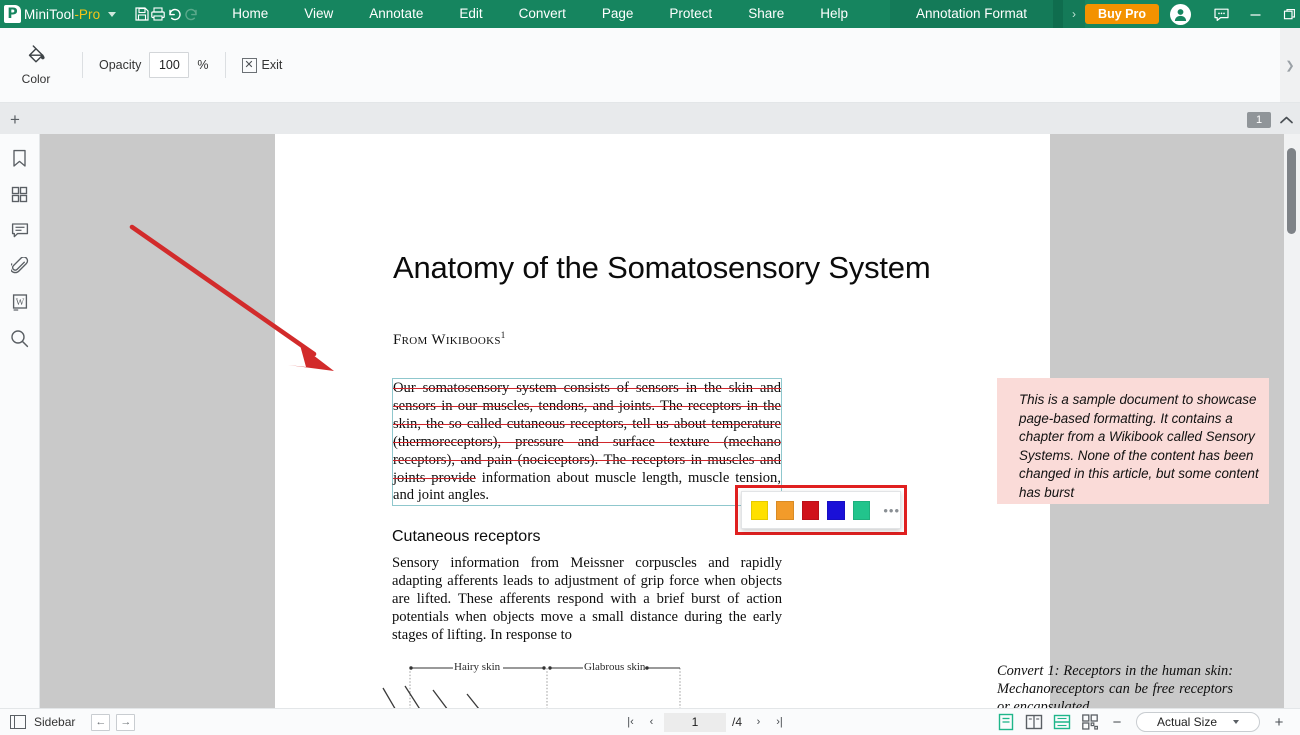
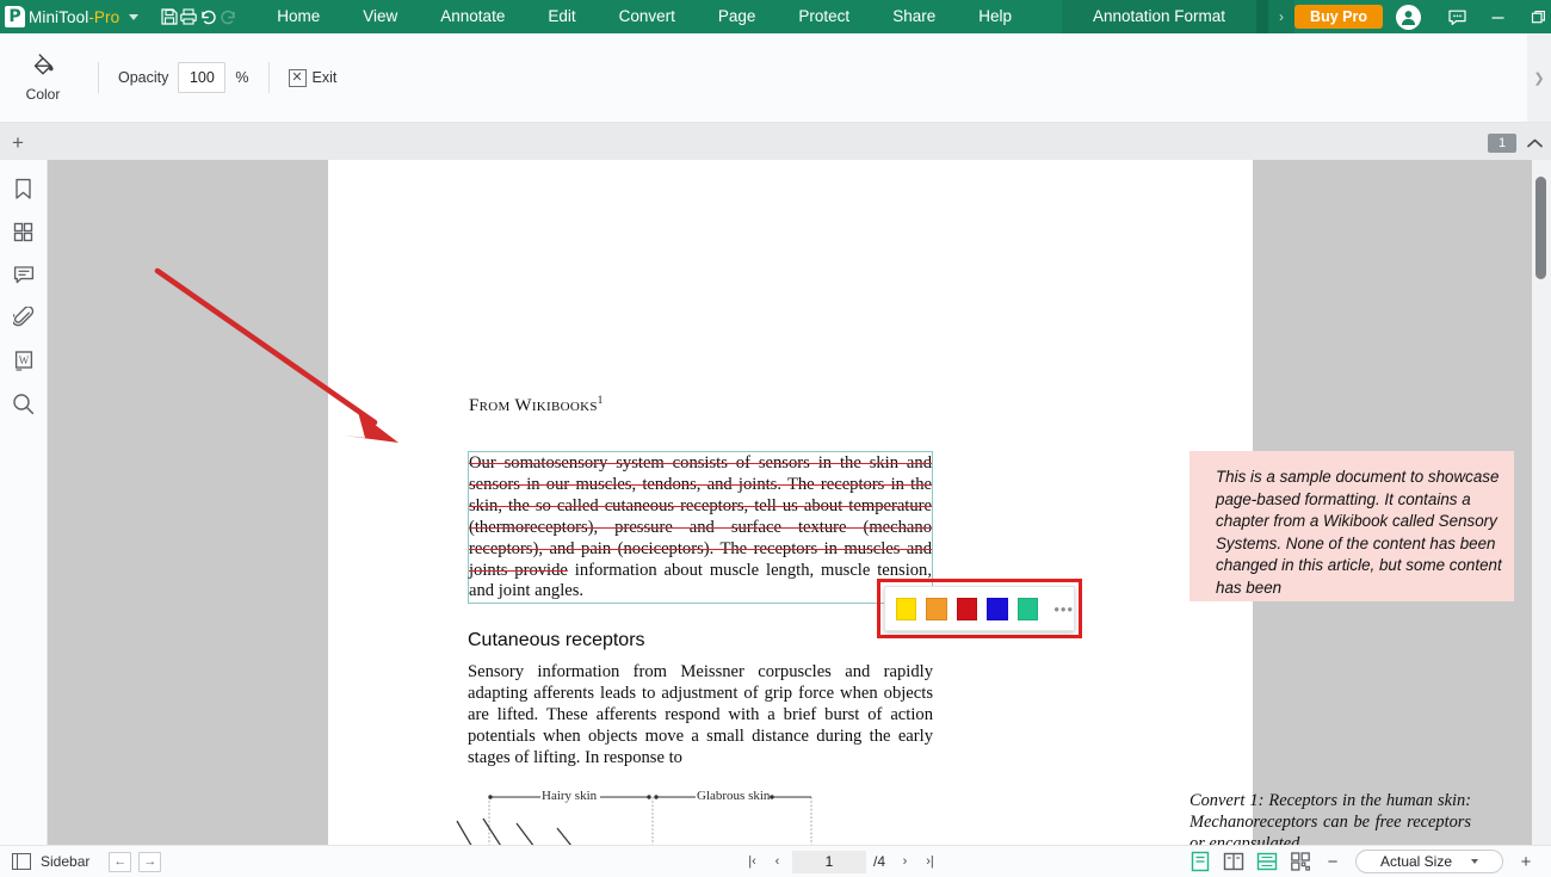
  P
  MiniTool-Pro
  Home
  View
  Annotate
  Edit
  Convert
  Page
  Protect
  Share
  Help
  Annotation Format
  ›
  Buy Pro
  Color
  Opacity
  100
  %
  ✕
  Exit
  ❯
  +
  1
  W
- Anatomy of the Somatosensory System
  From Wikibooks1
  Our somatosensory system consists of sensors in the skin and sensors in our muscles, tendons, and joints. The receptors in the skin, the so called cutaneous receptors, tell us about temperature (thermoreceptors), pressure and surface texture (mechano receptors), and pain (nociceptors). The receptors in muscles and joints provide information about muscle length, muscle tension, and joint angles.
  Cutaneous receptors
  Sensory information from Meissner corpuscles and rapidly adapting afferents leads to adjustment of grip force when objects are lifted. These afferents respond with a brief burst of action potentials when objects move a small distance during the early stages of lifting. In response to
- This is a sample document to showcase page-based formatting. It contains a chapter from a Wikibook called Sensory Systems. None of the content has been changed in this article, but some content has burst
+ This is a sample document to showcase page-based formatting. It contains a chapter from a Wikibook called Sensory Systems. None of the content has been changed in this article, but some content has been
  Convert 1: Receptors in the human skin: Mechanoreceptors can be free receptors or encapsulated
  Hairy skin
  Glabrous skin
  •••
  Sidebar
  ←
  →
  |‹
  ‹
  1
  /4
  ›
  ›|
  −
  Actual Size
  +
